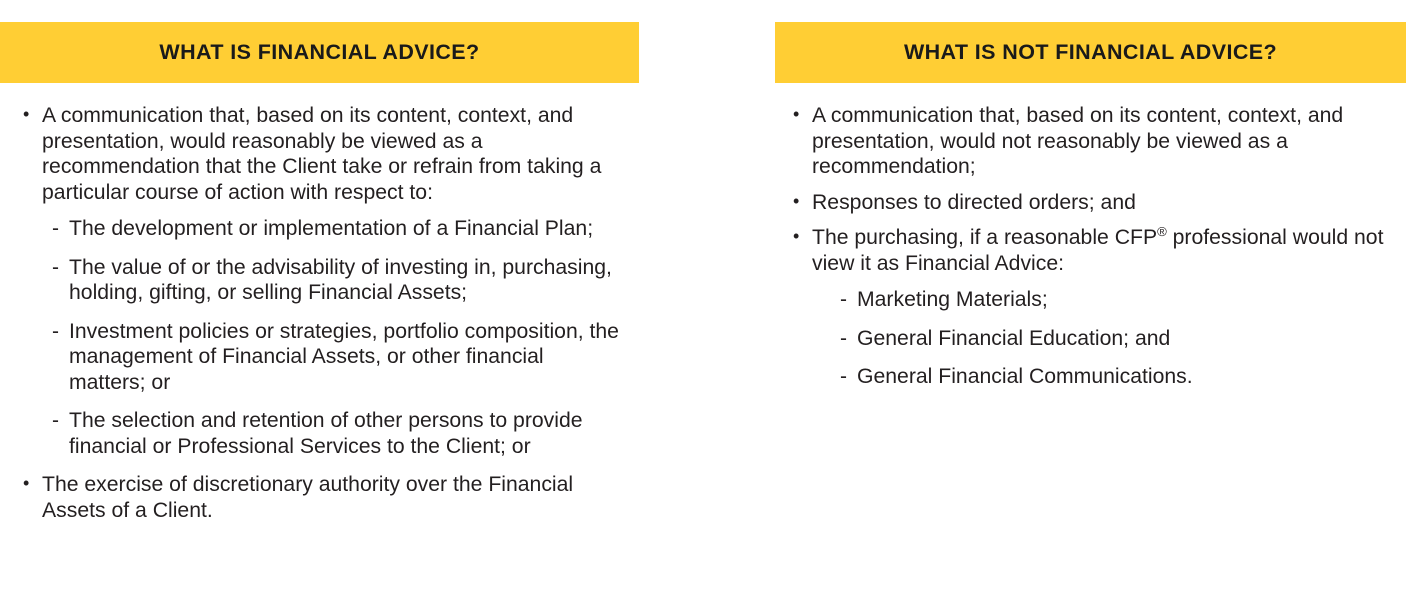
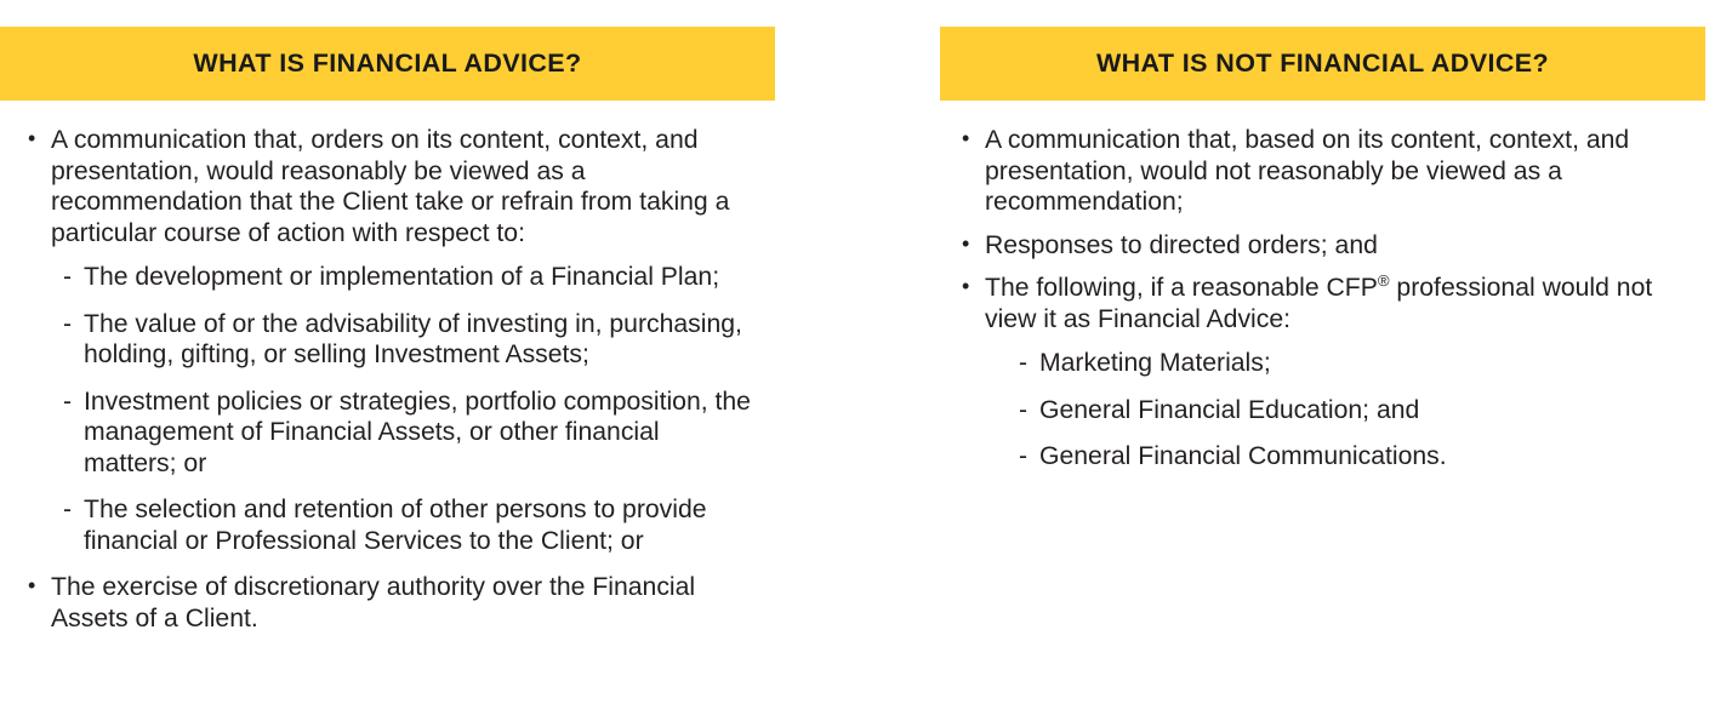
  WHAT IS FINANCIAL ADVICE?
  •
- A communication that, based on its content, context, and presentation, would reasonably be viewed as a recommendation that the Client take or refrain from taking a particular course of action with respect to:
+ A communication that, orders on its content, context, and presentation, would reasonably be viewed as a recommendation that the Client take or refrain from taking a particular course of action with respect to:
  -
  The development or implementation of a Financial Plan;
  -
- The value of or the advisability of investing in, purchasing, holding, gifting, or selling Financial Assets;
+ The value of or the advisability of investing in, purchasing, holding, gifting, or selling Investment Assets;
  -
  Investment policies or strategies, portfolio composition, the management of Financial Assets, or other financial matters; or
  -
  The selection and retention of other persons to provide financial or Professional Services to the Client; or
  •
  The exercise of discretionary authority over the Financial Assets of a Client.
  WHAT IS NOT FINANCIAL ADVICE?
  •
  A communication that, based on its content, context, and presentation, would not reasonably be viewed as a recommendation;
  •
  Responses to directed orders; and
  •
- The purchasing, if a reasonable CFP® professional would not view it as Financial Advice:
+ The following, if a reasonable CFP® professional would not view it as Financial Advice:
  -
  Marketing Materials;
  -
  General Financial Education; and
  -
  General Financial Communications.
